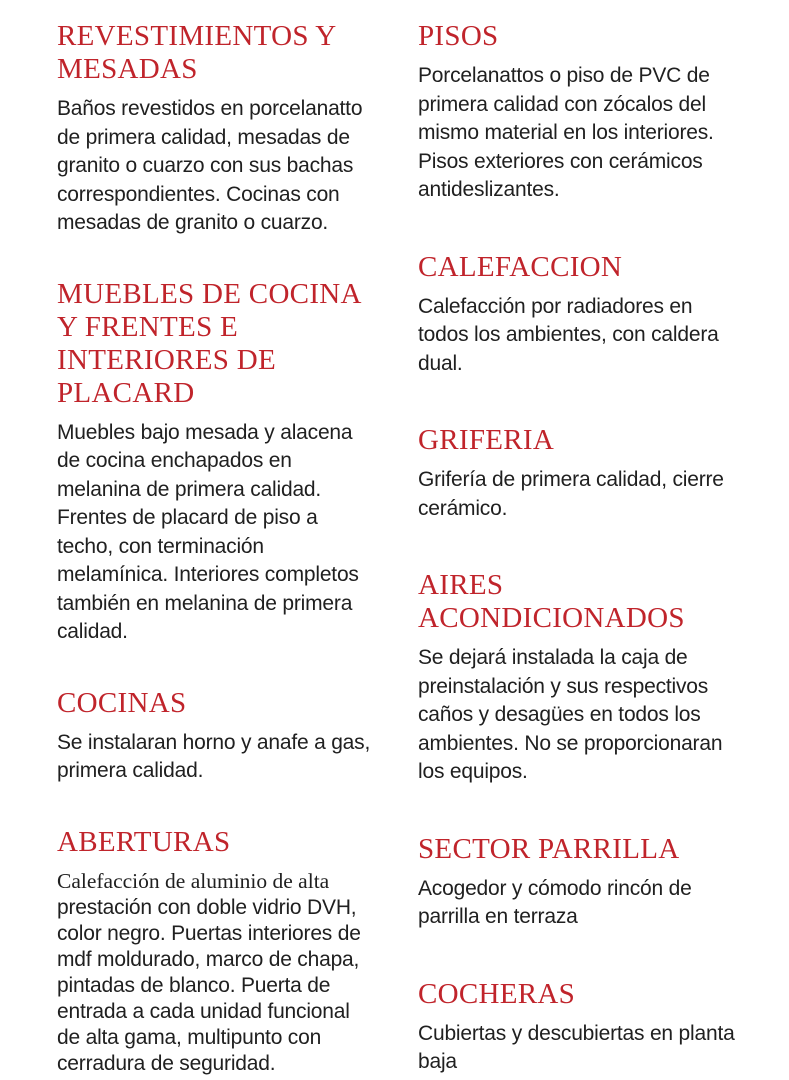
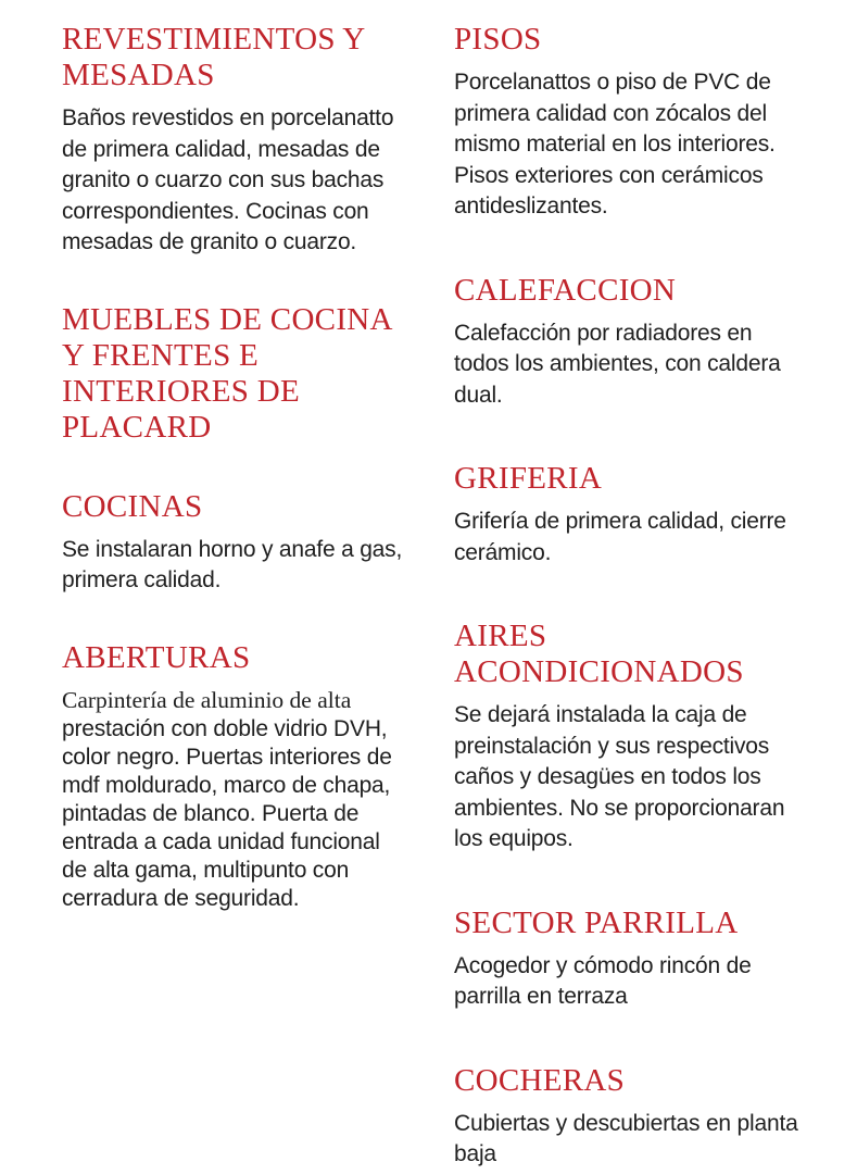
  REVESTIMIENTOS Y
  MESADAS
  Baños revestidos en porcelanatto
  de primera calidad, mesadas de
  granito o cuarzo con sus bachas
  correspondientes. Cocinas con
  mesadas de granito o cuarzo.
  MUEBLES DE COCINA
  Y FRENTES E
  INTERIORES DE
  PLACARD
- Muebles bajo mesada y alacena
- de cocina enchapados en
- melanina de primera calidad.
- Frentes de placard de piso a
- techo, con terminación
- melamínica. Interiores completos
- también en melanina de primera
- calidad.
  COCINAS
  Se instalaran horno y anafe a gas,
  primera calidad.
  ABERTURAS
- Calefacción de aluminio de alta
+ Carpintería de aluminio de alta
  prestación con doble vidrio DVH,
  color negro. Puertas interiores de
  mdf moldurado, marco de chapa,
  pintadas de blanco. Puerta de
  entrada a cada unidad funcional
  de alta gama, multipunto con
  cerradura de seguridad.
  PISOS
  Porcelanattos o piso de PVC de
  primera calidad con zócalos del
  mismo material en los interiores.
  Pisos exteriores con cerámicos
  antideslizantes.
  CALEFACCION
  Calefacción por radiadores en
  todos los ambientes, con caldera
  dual.
  GRIFERIA
  Grifería de primera calidad, cierre
  cerámico.
  AIRES
  ACONDICIONADOS
  Se dejará instalada la caja de
  preinstalación y sus respectivos
  caños y desagües en todos los
  ambientes. No se proporcionaran
  los equipos.
  SECTOR PARRILLA
  Acogedor y cómodo rincón de
  parrilla en terraza
  COCHERAS
  Cubiertas y descubiertas en planta
  baja
